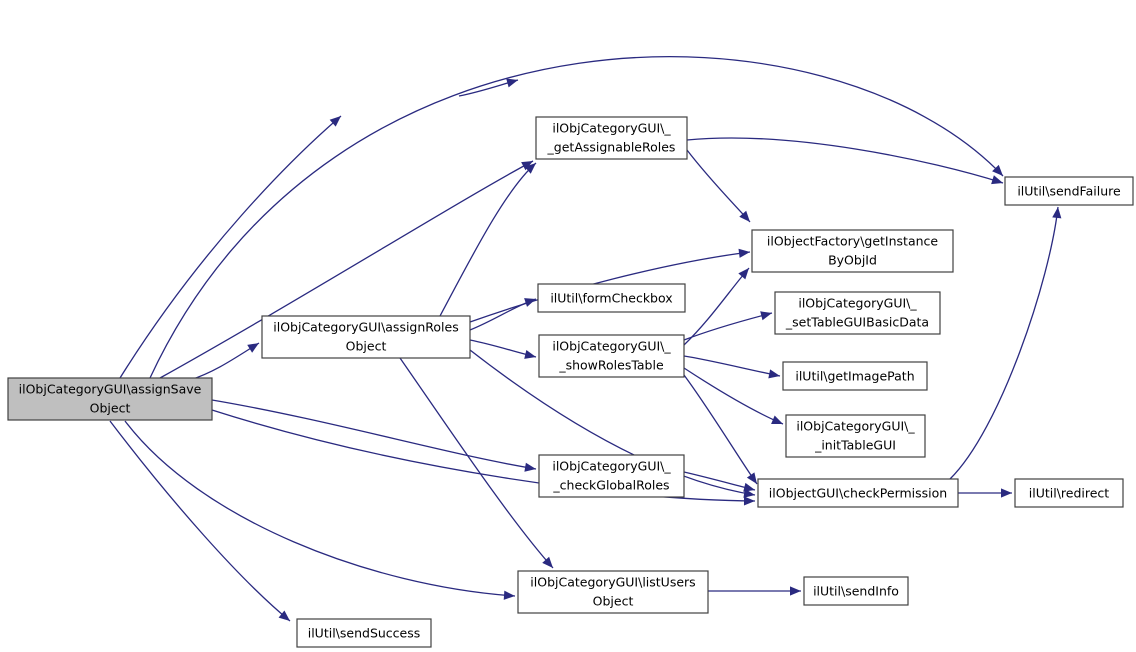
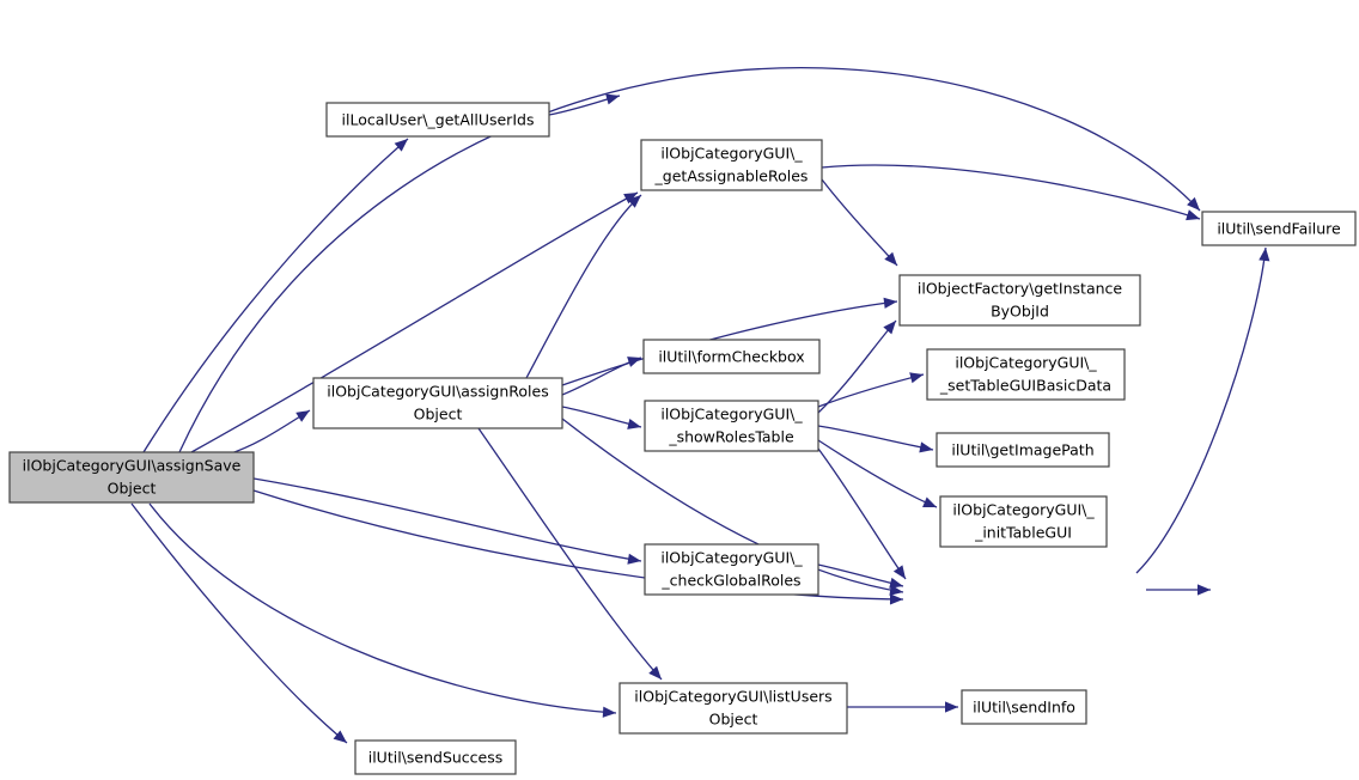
  ilObjCategoryGUI\assignSave
  Object
+ ilLocalUser\_getAllUserIds
  ilObjCategoryGUI\_
  _getAssignableRoles
  ilUtil\sendFailure
  ilObjectFactory\getInstance
  ByObjId
  ilUtil\formCheckbox
  ilObjCategoryGUI\_
  _setTableGUIBasicData
  ilObjCategoryGUI\assignRoles
  Object
  ilObjCategoryGUI\_
  _showRolesTable
  ilUtil\getImagePath
  ilObjCategoryGUI\_
  _initTableGUI
  ilObjCategoryGUI\_
  _checkGlobalRoles
- ilObjectGUI\checkPermission
- ilUtil\redirect
  ilObjCategoryGUI\listUsers
  Object
  ilUtil\sendInfo
  ilUtil\sendSuccess
